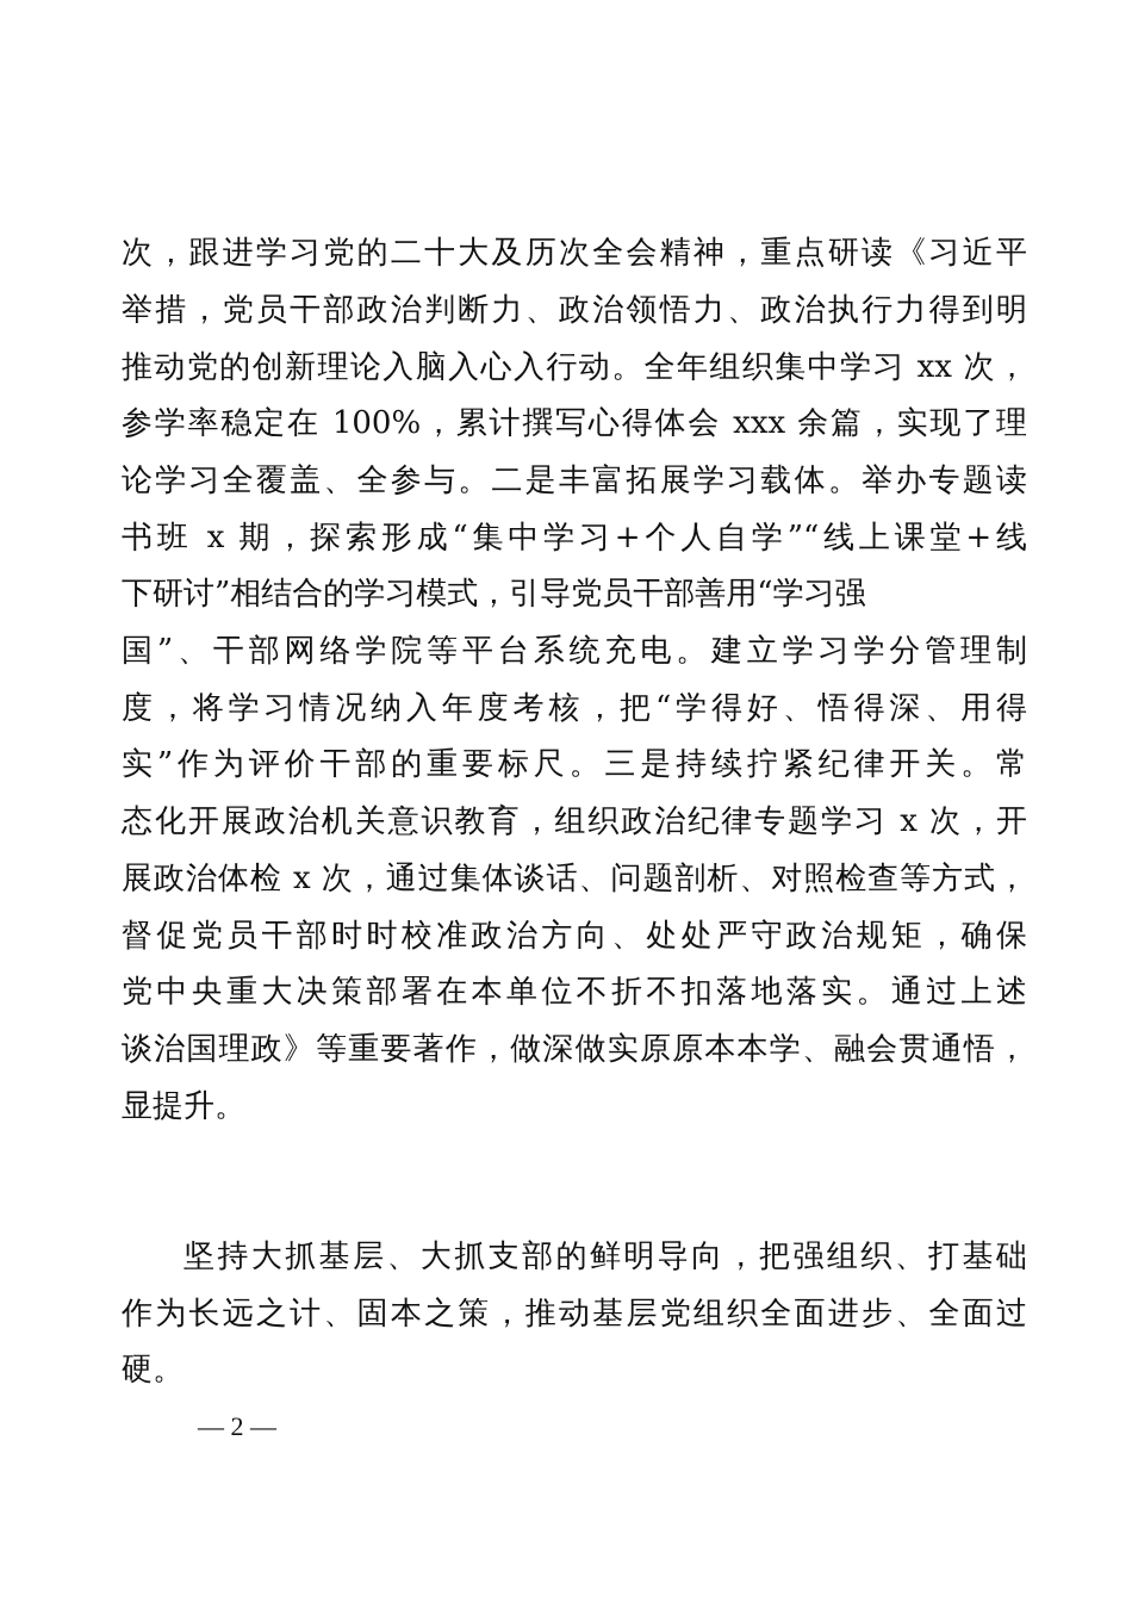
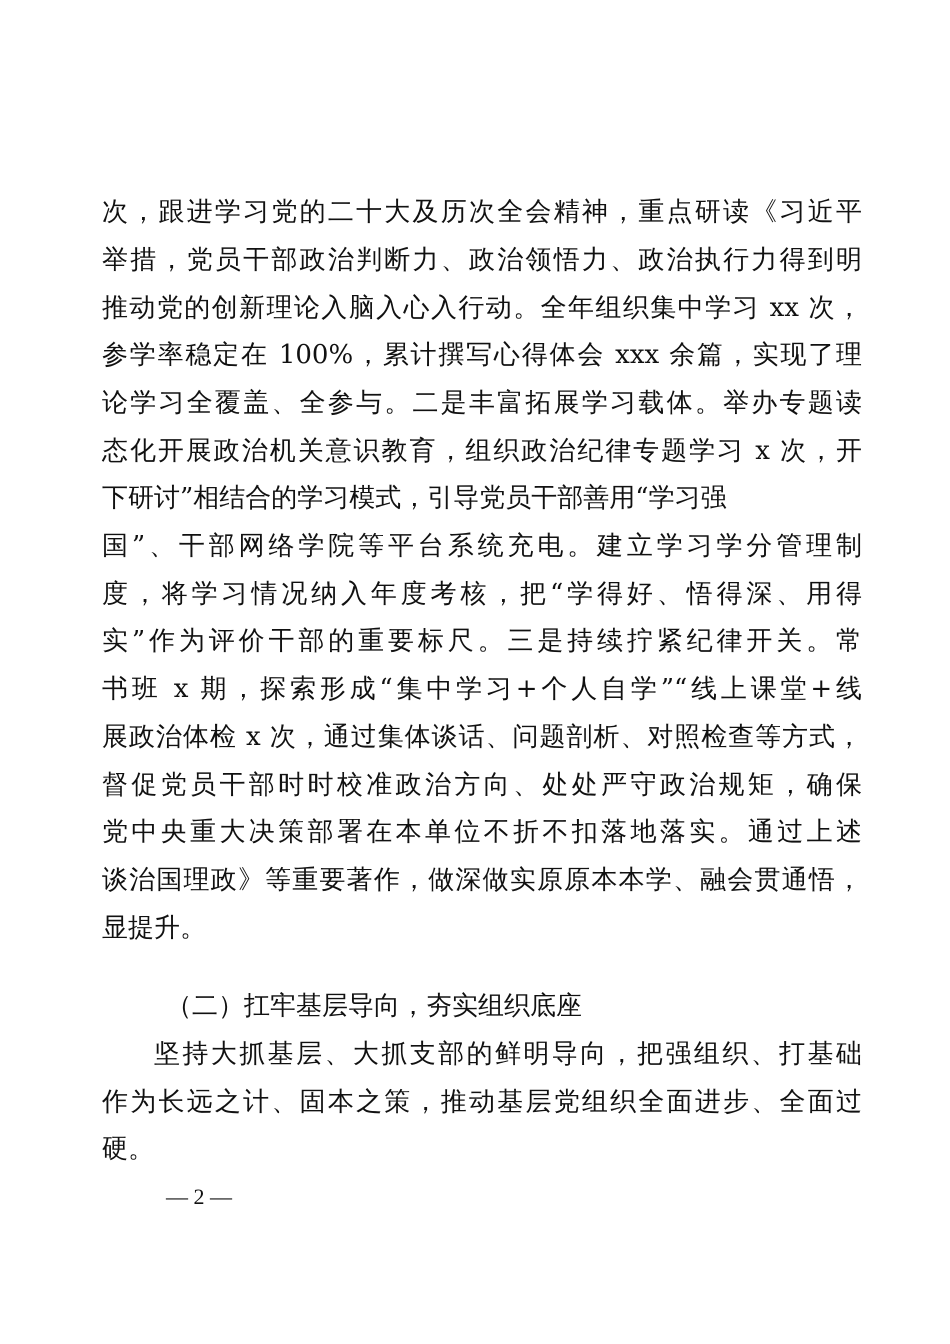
  次，跟进学习党的二十大及历次全会精神，重点研读《习近平
  举措，党员干部政治判断力、政治领悟力、政治执行力得到明
  推动党的创新理论入脑入心入行动。全年组织集中学习 xx 次，
  参学率稳定在 100%，累计撰写心得体会 xxx 余篇，实现了理
  论学习全覆盖、全参与。二是丰富拓展学习载体。举办专题读
- 书班 x 期，探索形成“集中学习+个人自学”“线上课堂+线
+ 态化开展政治机关意识教育，组织政治纪律专题学习 x 次，开
  下研讨”相结合的学习模式，引导党员干部善用“学习强
  国”、干部网络学院等平台系统充电。建立学习学分管理制
  度，将学习情况纳入年度考核，把“学得好、悟得深、用得
  实”作为评价干部的重要标尺。三是持续拧紧纪律开关。常
- 态化开展政治机关意识教育，组织政治纪律专题学习 x 次，开
+ 书班 x 期，探索形成“集中学习+个人自学”“线上课堂+线
  展政治体检 x 次，通过集体谈话、问题剖析、对照检查等方式，
  督促党员干部时时校准政治方向、处处严守政治规矩，确保
  党中央重大决策部署在本单位不折不扣落地落实。通过上述
  谈治国理政》等重要著作，做深做实原原本本学、融会贯通悟，
  显提升。
+ （二）扛牢基层导向，夯实组织底座
  坚持大抓基层、大抓支部的鲜明导向，把强组织、打基础
  作为长远之计、固本之策，推动基层党组织全面进步、全面过
  硬。
  — 2 —
